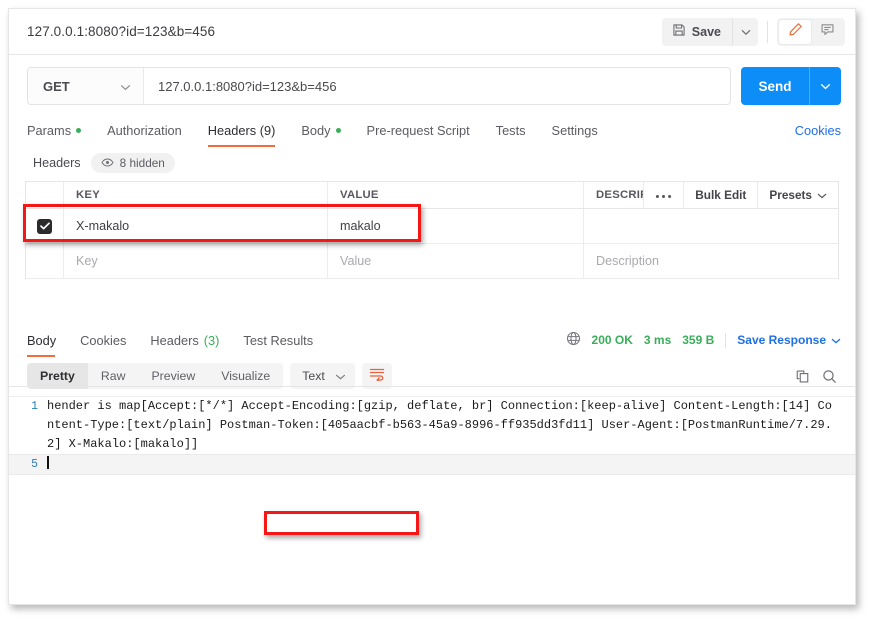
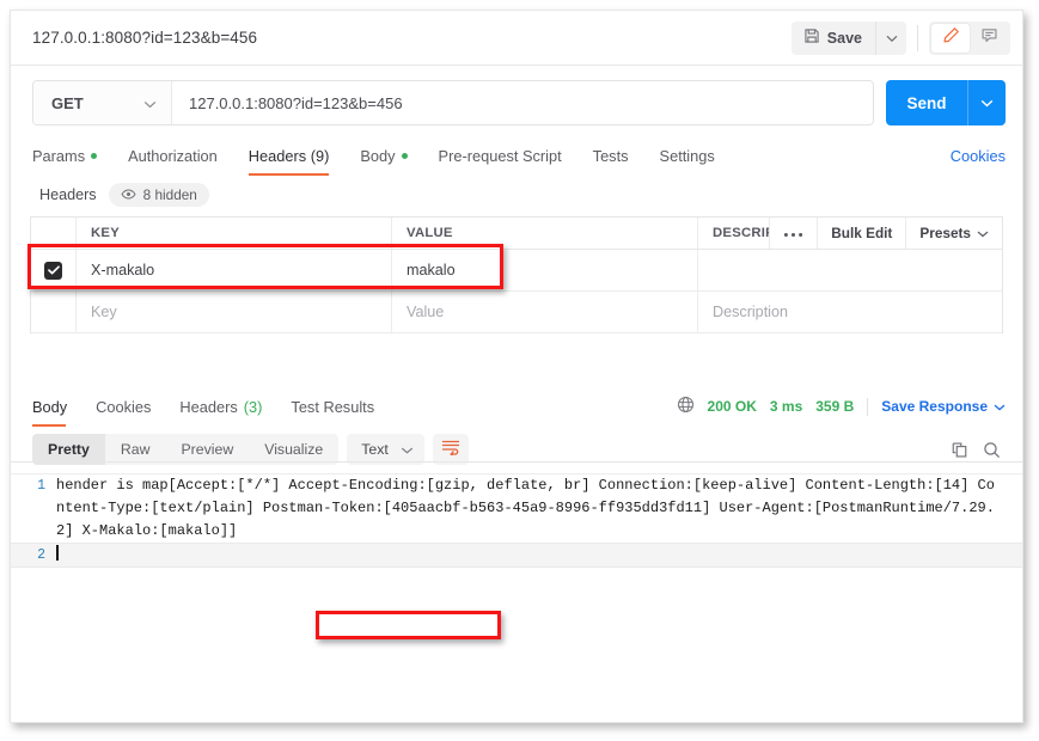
  127.0.0.1:8080?id=123&b=456
  Save
  GET
  127.0.0.1:8080?id=123&b=456
  Send
  Params
  Authorization
  Headers (9)
  Body
  Pre-request Script
  Tests
  Settings
  Cookies
  Headers
  8 hidden
  KEY
  VALUE
  Bulk Edit
  Presets
  X-makalo
  makalo
  Key
  Value
  Description
  Body
  Cookies
  Headers
  (3)
  Test Results
  200 OK
  3 ms
  359 B
  Save Response
  Pretty
  Raw
  Preview
  Visualize
  Text
  1
  hender is map[Accept:[*/*] Accept-Encoding:[gzip, deflate, br] Connection:[keep-alive] Content-Length:[14] Content-Type:[text/plain] Postman-Token:[405aacbf-b563-45a9-8996-ff935dd3fd11] User-Agent:[PostmanRuntime/7.29.2] X-Makalo:[makalo]]
- 5
+ 2
